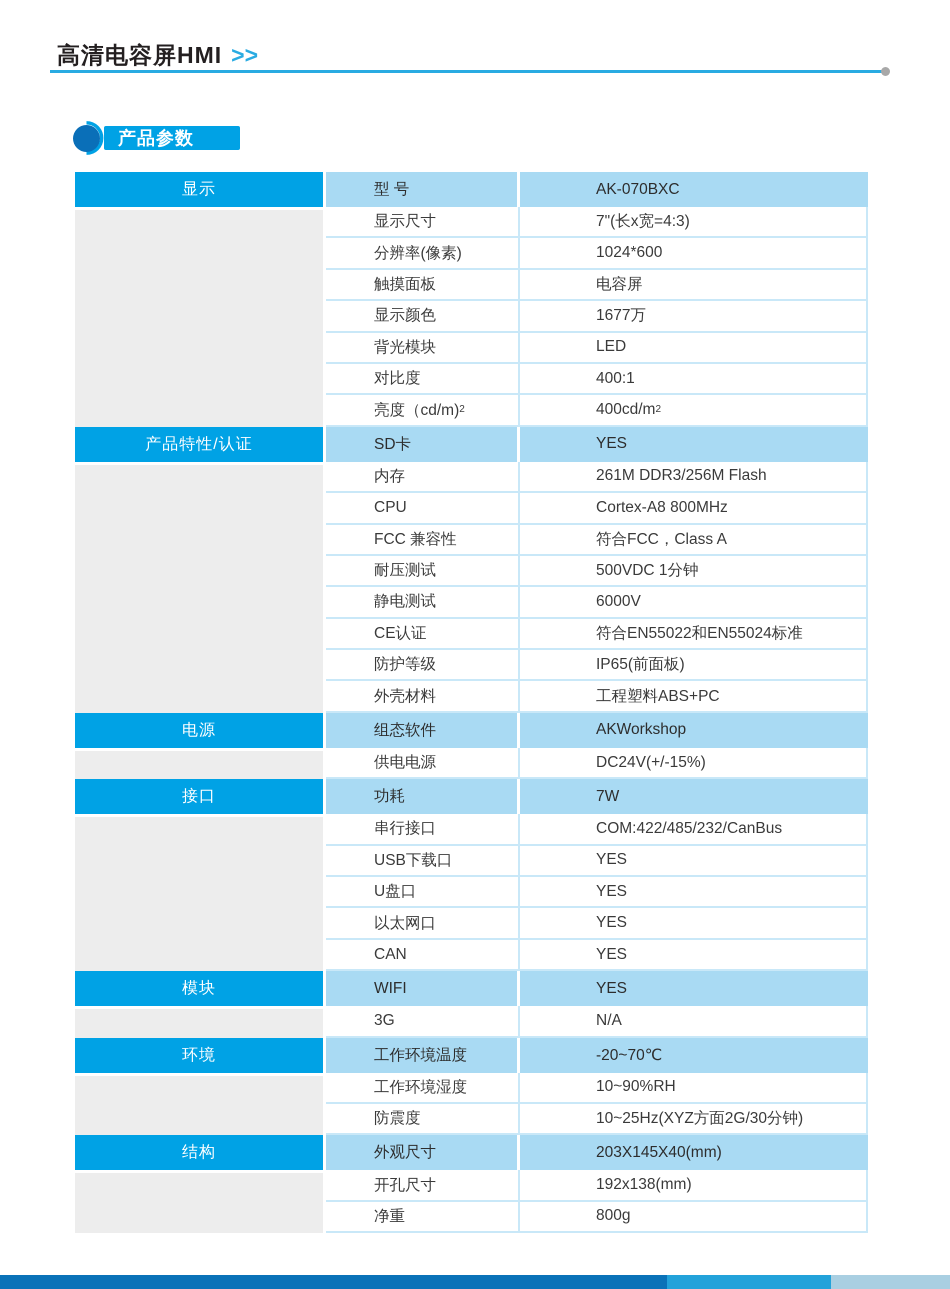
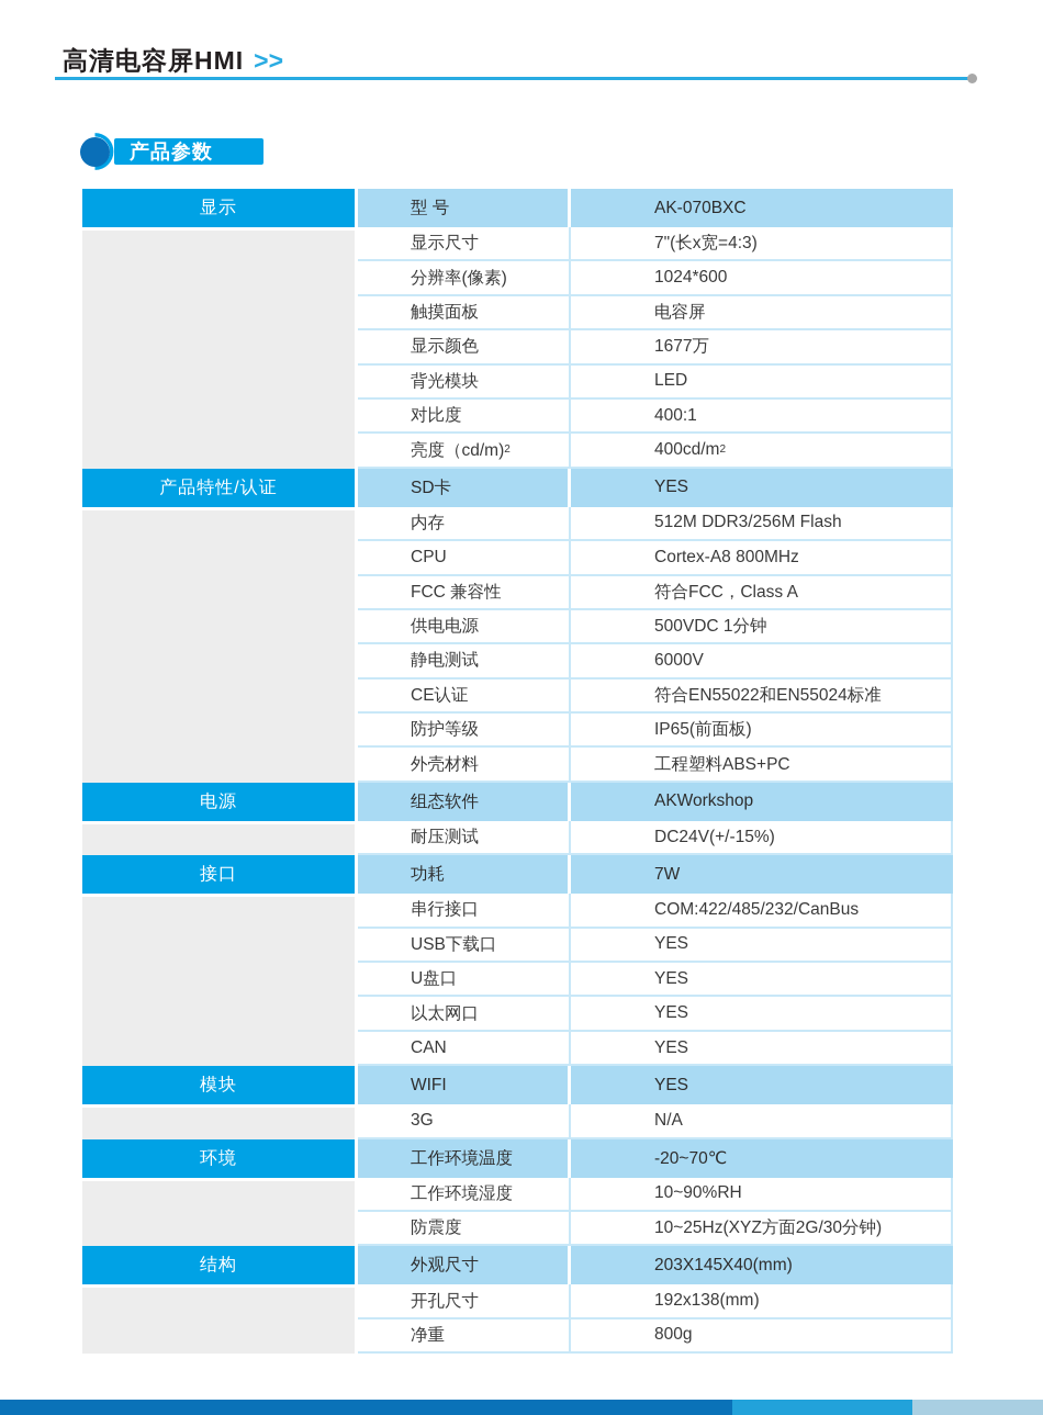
  高清电容屏HMI >>
  产品参数
  显示
  型 号
  AK-070BXC
  显示尺寸
  7"(长x宽=4:3)
  分辨率(像素)
  1024*600
  触摸面板
  电容屏
  显示颜色
  1677万
  背光模块
  LED
  对比度
  400:1
  亮度（cd/m)
  2
  400cd/m
  2
  产品特性/认证
  SD卡
  YES
  内存
- 261M DDR3/256M Flash
+ 512M DDR3/256M Flash
  CPU
  Cortex-A8 800MHz
  FCC 兼容性
  符合FCC，Class A
- 耐压测试
+ 供电电源
  500VDC 1分钟
  静电测试
  6000V
  CE认证
  符合EN55022和EN55024标准
  防护等级
  IP65(前面板)
  外壳材料
  工程塑料ABS+PC
  电源
  组态软件
  AKWorkshop
- 供电电源
+ 耐压测试
  DC24V(+/-15%)
  接口
  功耗
  7W
  串行接口
  COM:422/485/232/CanBus
  USB下载口
  YES
  U盘口
  YES
  以太网口
  YES
  CAN
  YES
  模块
  WIFI
  YES
  3G
  N/A
  环境
  工作环境温度
  -20~70℃
  工作环境湿度
  10~90%RH
  防震度
  10~25Hz(XYZ方面2G/30分钟)
  结构
  外观尺寸
  203X145X40(mm)
  开孔尺寸
  192x138(mm)
  净重
  800g
